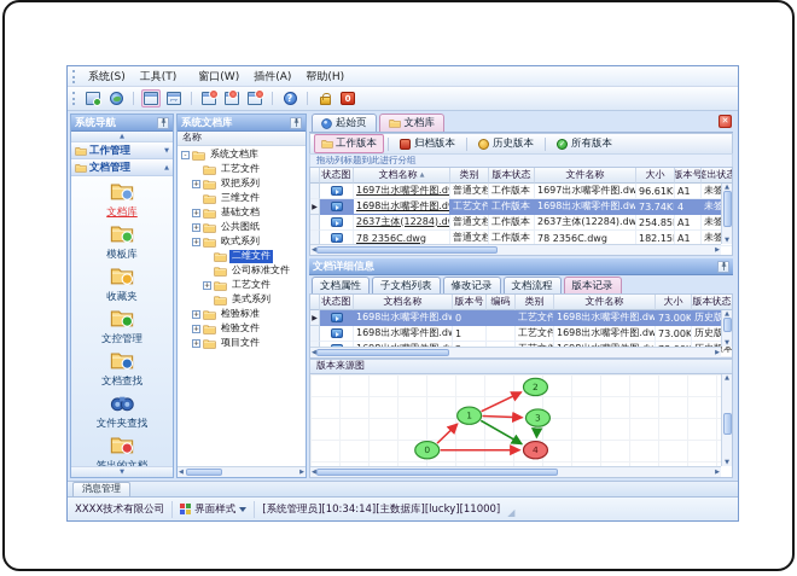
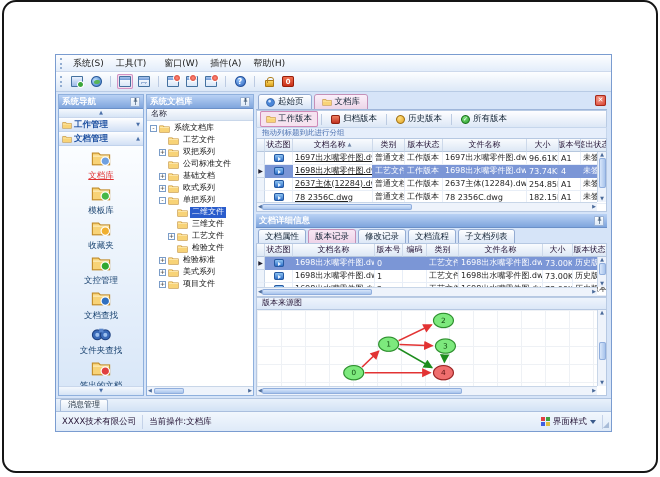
  系统(S) 工具(T) 窗口(W) 插件(A) 帮助(H)
  系统导航
  工作管理
  文档管理
  文档库
  模板库
  收藏夹
  文控管理
  文档查找
  文件夹查找
  系统文档库
  名称
  系统文档库
  工艺文件
  双把系列
- 三维文件
+ 公司标准文件
  基础文档
- 公共图纸
  欧式系列
+ 单把系列
  二维文件
- 公司标准文件
+ 三维文件
  工艺文件
- 美式系列
+ 检验文件
  检验标准
- 检验文件
+ 美式系列
  项目文件
  起始页
  文档库
  ✕
  工作版本
  归档版本
  历史版本
  所有版本
  拖动列标题到此进行分组
  状态图
  文档名称
  类别
  版本状态
  文件名称
  大小
  版本号
  签出状态
  1697出水嘴零件图.d
  普通文档
  工作版本
  1697出水嘴零件图.dw
  96.61K
  A1
  1698出水嘴零件图.d
  工艺文件
  工作版本
  1698出水嘴零件图.dw
  73.74K
  4
  2637主体(12284).d
  普通文档
  工作版本
  2637主体(12284).dw
  254.85
  A1
  78 2356C.dwg
  普通文档
  工作版本
  78 2356C.dwg
  182.15
  A1
  文档详细信息
  文档属性
- 子文档列表
+ 版本记录
  修改记录
  文档流程
- 版本记录
+ 子文档列表
  状态图
  文档名称
  版本号
  编码
  类别
  文件名称
  大小
  版本状态
  1698出水嘴零件图.d
  0
  工艺文件
  1698出水嘴零件图.dw
  73.00K
  历史版
  1698出水嘴零件图.dw
  1
  工艺文件
  1698出水嘴零件图.dw
  73.00K
  历史版
  版本来源图
  0
  1
  2
  3
  4
  消息管理
  XXXX技术有限公司
+ 当前操作:文档库
  界面样式
- [系统管理员][10:34:14][主数据库][lucky][11000]
  ◢
